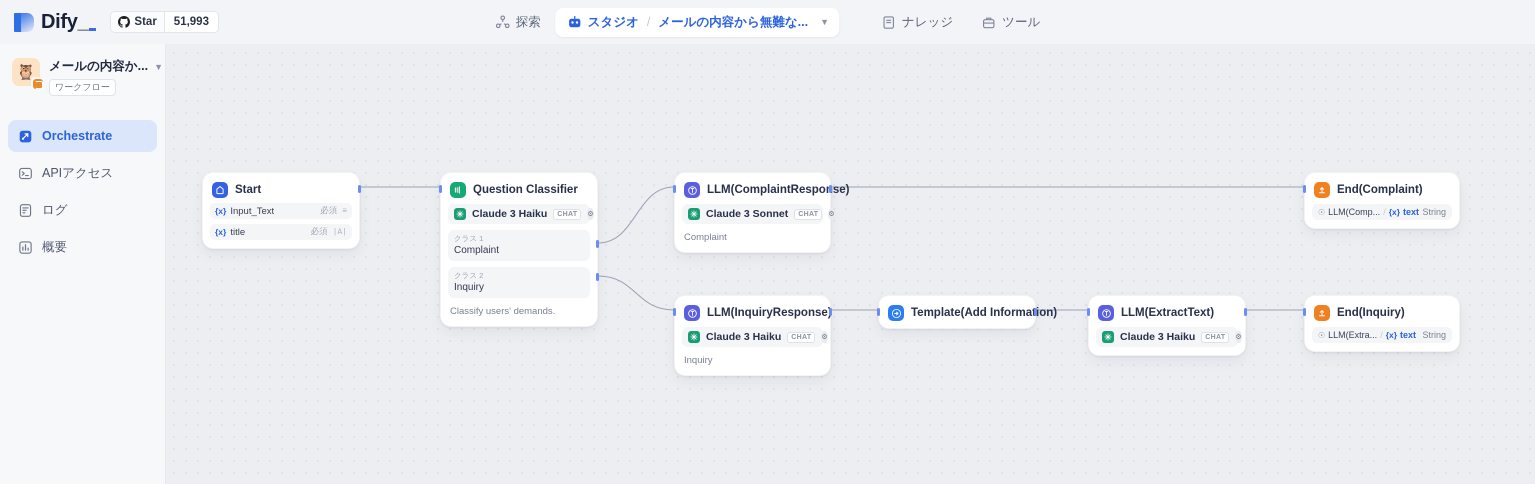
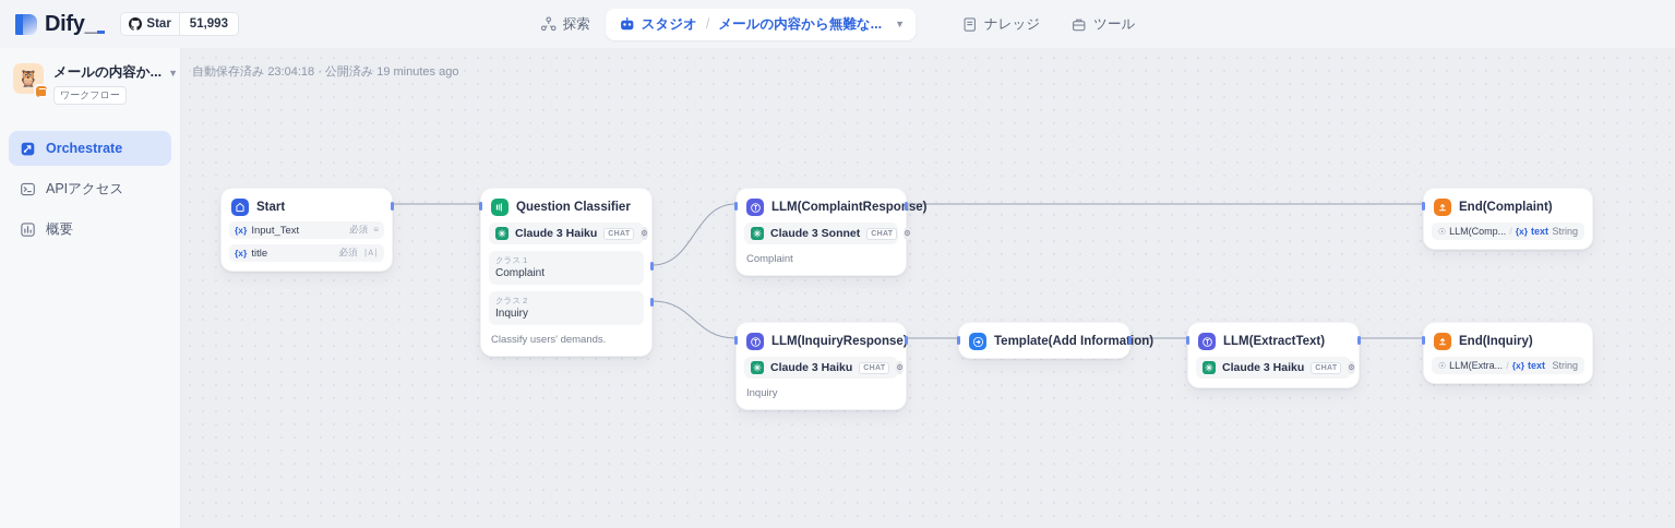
  Dify_
  Star
  51,993
  探索
  スタジオ
  /
  メールの内容から無難な...
  ▼
  ナレッジ
  ツール
  🦉
  メールの内容か...
  ▼
  ワークフロー
  Orchestrate
  APIアクセス
- ログ
  概要
+ 自動保存済み 23:04:18 · 公開済み 19 minutes ago
  Start
  {x}
  Input_Text
  必須
  ≡
  {x}
  title
  必須
  |A|
  Question Classifier
  Claude 3 Haiku
  クラス 1
  Complaint
  クラス 2
  Inquiry
  Classify users' demands.
  LLM(ComplaintRespose)
  Claude 3 Sonnet
  Complaint
  LLM(InquiryResponse
  Claude 3 Haiku
  Inquiry
  Template(Add Informaion)
  LLM(ExtractText)
  Claude 3 Haiku
  End(Complaint)
  ☉
  LLM(Comp...
  /
  {x}
  text
  String
  End(Inquiry)
  ☉
  LLM(Extra...
  /
  {x}
  text
  String
